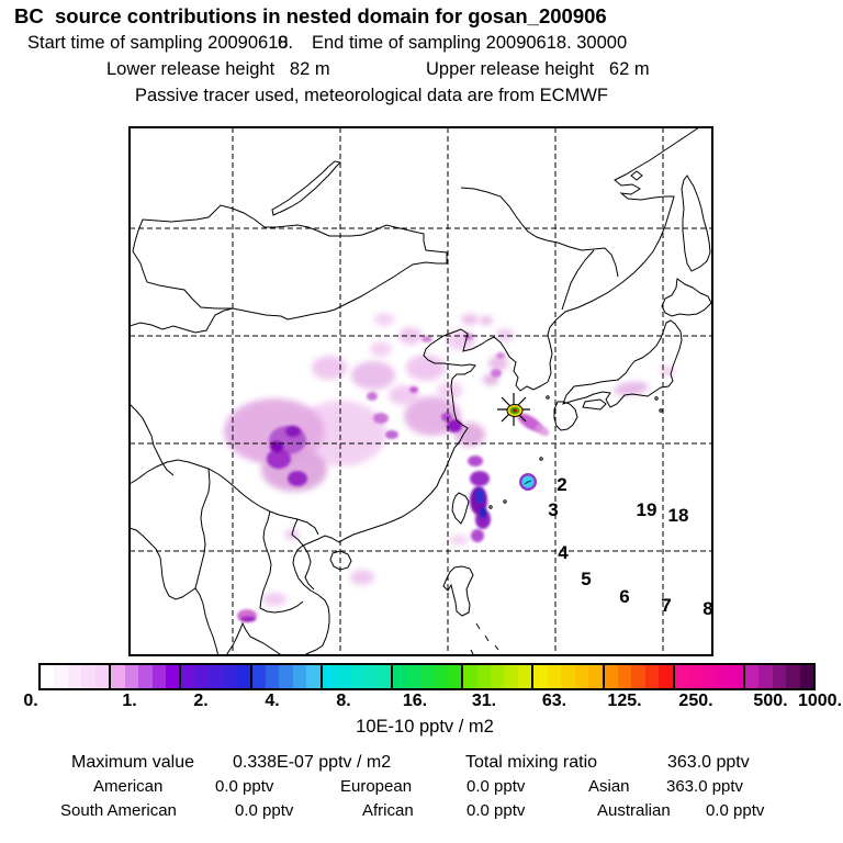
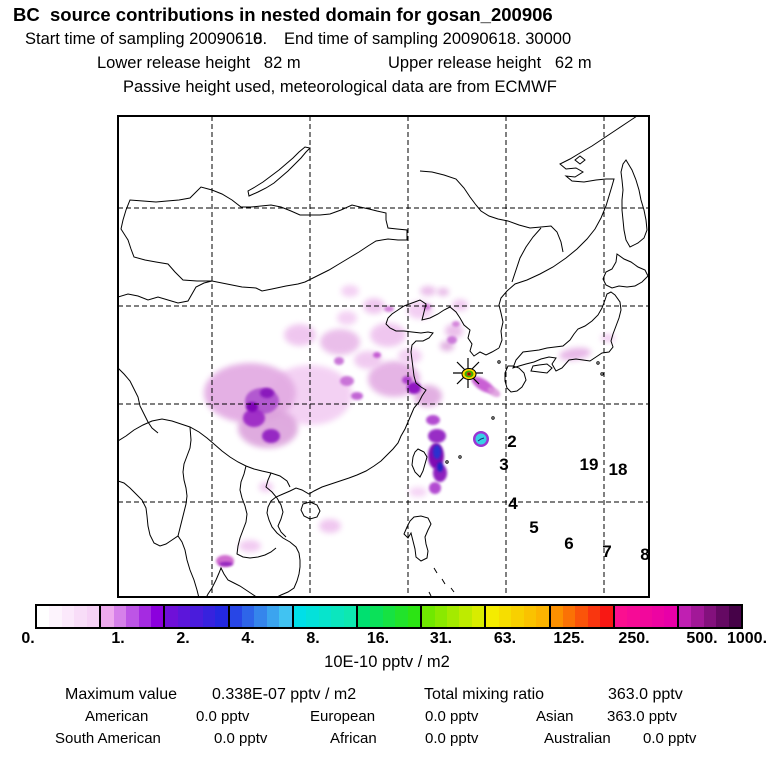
  BC source contributions in nested domain for gosan_200906
  Start time of sampling 20090618.
  0
  End time of sampling 20090618. 30000
  Lower release height 82 m
  Upper release height 62 m
- Passive tracer used, meteorological data are from ECMWF
+ Passive height used, meteorological data are from ECMWF
  2
  3
  4
  5
  6
  7
  8
  19
  18
  0.
  1.
  2.
  4.
  8.
  16.
  31.
  63.
  125.
  250.
  500.
  1000.
  10E-10 pptv / m2
  Maximum value
  0.338E-07 pptv / m2
  Total mixing ratio
  363.0 pptv
  American
  0.0 pptv
  European
  0.0 pptv
  Asian
  363.0 pptv
  South American
  0.0 pptv
  African
  0.0 pptv
  Australian
  0.0 pptv
